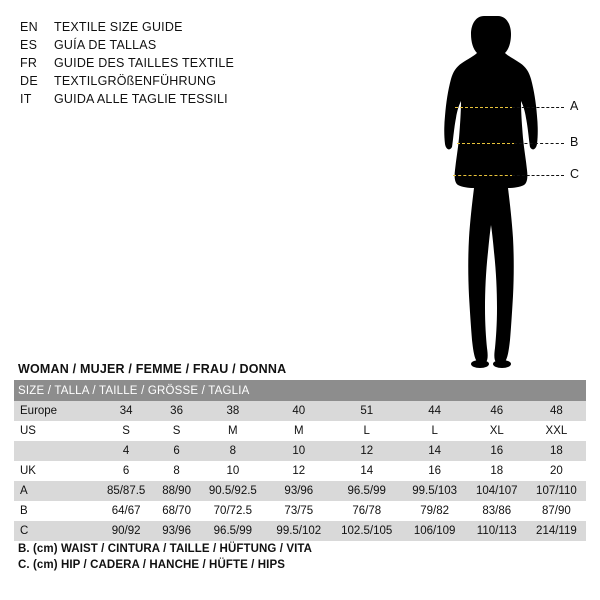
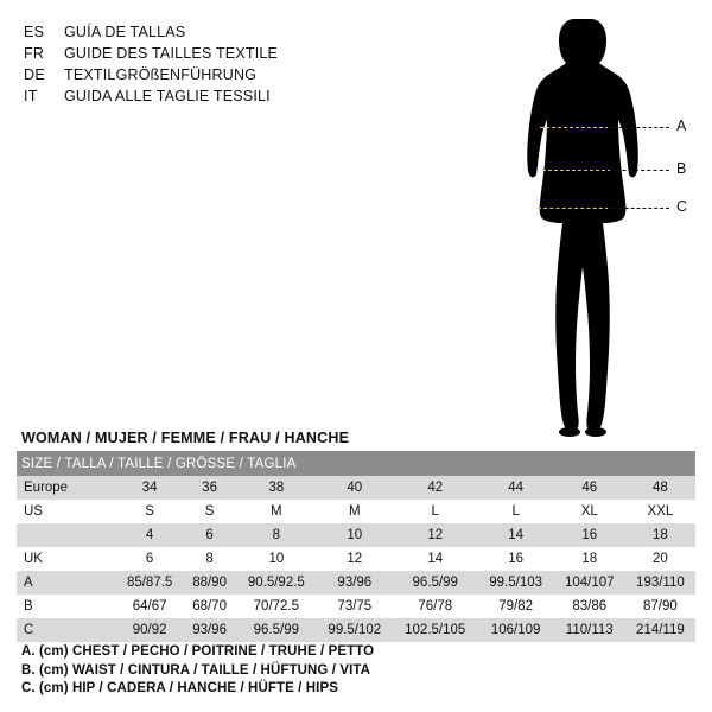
- EN
- TEXTILE SIZE GUIDE
  ES
  GUÍA DE TALLAS
  FR
  GUIDE DES TAILLES TEXTILE
  DE
  TEXTILGRÖßENFÜHRUNG
  IT
  GUIDA ALLE TAGLIE TESSILI
  A
  B
  C
- WOMAN / MUJER / FEMME / FRAU / DONNA
+ WOMAN / MUJER / FEMME / FRAU / HANCHE
  SIZE / TALLA / TAILLE / GRÖSSE / TAGLIA
- Europe	34	36	38	40	51	44	46	48
+ Europe	34	36	38	40	42	44	46	48
  US	S	S	M	M	L	L	XL	XXL
  	4	6	8	10	12	14	16	18
  UK	6	8	10	12	14	16	18	20
- A	85/87.5	88/90	90.5/92.5	93/96	96.5/99	99.5/103	104/107	107/110
+ A	85/87.5	88/90	90.5/92.5	93/96	96.5/99	99.5/103	104/107	193/110
  B	64/67	68/70	70/72.5	73/75	76/78	79/82	83/86	87/90
  C	90/92	93/96	96.5/99	99.5/102	102.5/105	106/109	110/113	214/119
+ A. (cm) CHEST / PECHO / POITRINE / TRUHE / PETTO
  B. (cm) WAIST / CINTURA / TAILLE / HÜFTUNG / VITA
  C. (cm) HIP / CADERA / HANCHE / HÜFTE / HIPS
